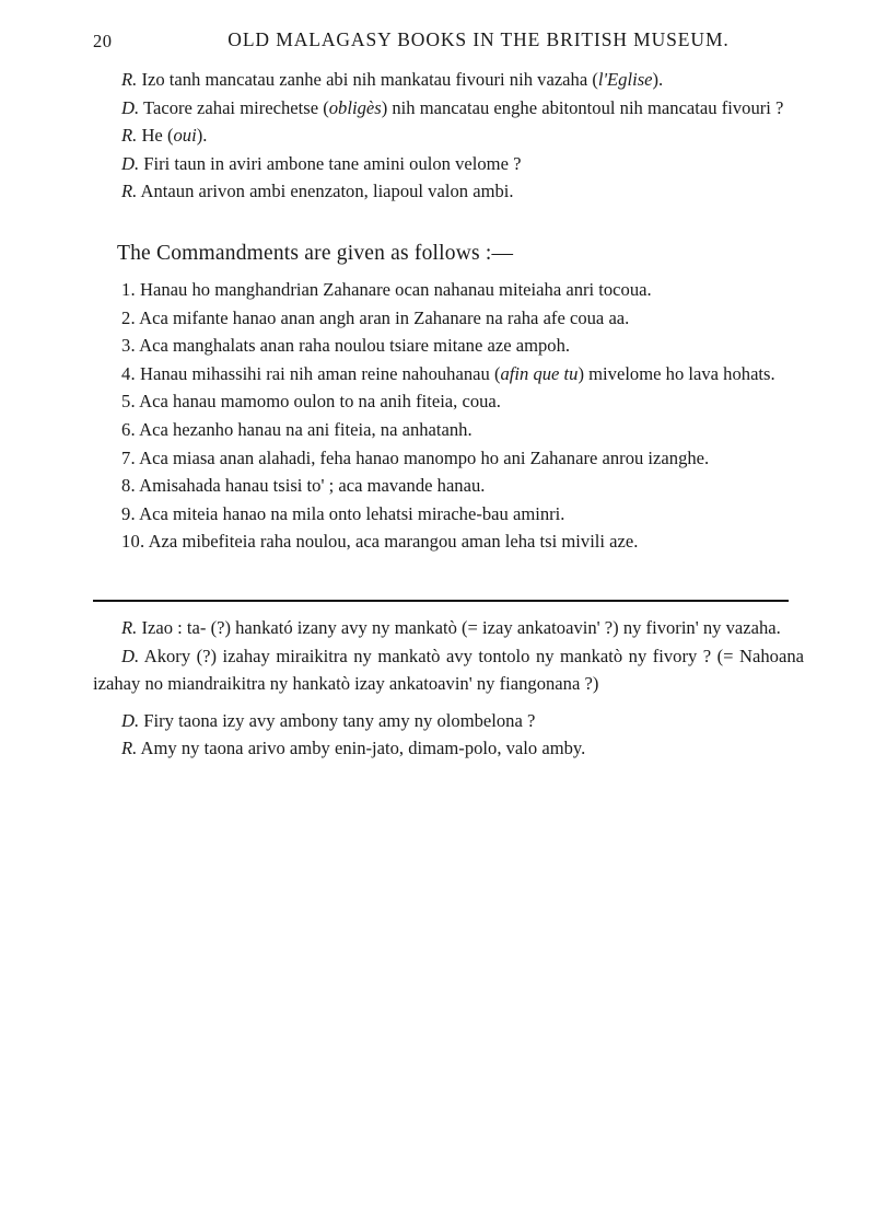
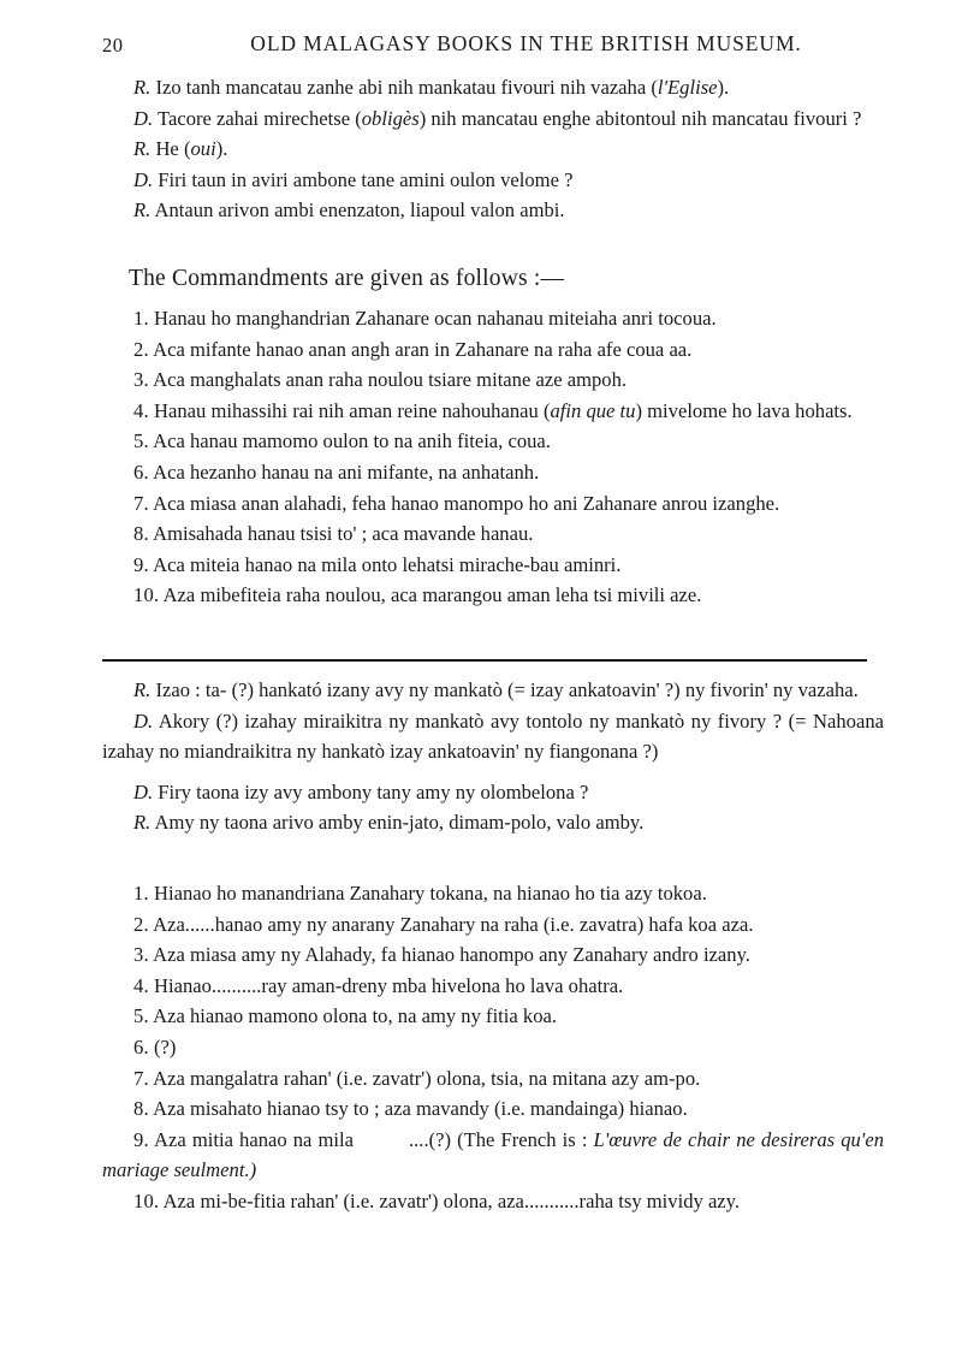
  20
  OLD MALAGASY BOOKS IN THE BRITISH MUSEUM.
  R. Izo tanh mancatau zanhe abi nih mankatau fivouri nih vazaha (l'Eglise).
  D. Tacore zahai mirechetse (obligès) nih mancatau enghe abitontoul nih mancatau fivouri ?
  R. He (oui).
  D. Firi taun in aviri ambone tane amini oulon velome ?
  R. Antaun arivon ambi enenzaton, liapoul valon ambi.
  The Commandments are given as follows :—
  1. Hanau ho manghandrian Zahanare ocan nahanau miteiaha anri tocoua.
  2. Aca mifante hanao anan angh aran in Zahanare na raha afe coua aa.
  3. Aca manghalats anan raha noulou tsiare mitane aze ampoh.
  4. Hanau mihassihi rai nih aman reine nahouhanau (afin que tu) mivelome ho lava hohats.
  5. Aca hanau mamomo oulon to na anih fiteia, coua.
- 6. Aca hezanho hanau na ani fiteia, na anhatanh.
+ 6. Aca hezanho hanau na ani mifante, na anhatanh.
  7. Aca miasa anan alahadi, feha hanao manompo ho ani Zahanare anrou izanghe.
  8. Amisahada hanau tsisi to' ; aca mavande hanau.
  9. Aca miteia hanao na mila onto lehatsi mirache-bau aminri.
  10. Aza mibefiteia raha noulou, aca marangou aman leha tsi mivili aze.
  R. Izao : ta- (?) hankató izany avy ny mankatò (= izay ankatoavin' ?) ny fivorin' ny vazaha.
  D. Akory (?) izahay miraikitra ny mankatò avy tontolo ny mankatò ny fivory ? (= Nahoana izahay no miandraikitra ny hankatò izay ankatoavin' ny fiangonana ?)
  D. Firy taona izy avy ambony tany amy ny olombelona ?
  R. Amy ny taona arivo amby enin-jato, dimam-polo, valo amby.
+ 1. Hianao ho manandriana Zanahary tokana, na hianao ho tia azy tokoa.
+ 2. Aza......hanao amy ny anarany Zanahary na raha (i.e. zavatra) hafa koa aza.
+ 3. Aza miasa amy ny Alahady, fa hianao hanompo any Zanahary andro izany.
+ 4. Hianao..........ray aman-dreny mba hivelona ho lava ohatra.
+ 5. Aza hianao mamono olona to, na amy ny fitia koa.
+ 6. (?)
+ 7. Aza mangalatra rahan' (i.e. zavatr') olona, tsia, na mitana azy am-po.
+ 8. Aza misahato hianao tsy to ; aza mavandy (i.e. mandainga) hianao.
+ 9. Aza mitia hanao na mila ....(?) (The French is : L'œuvre de chair ne desireras qu'en mariage seulment.)
+ 10. Aza mi-be-fitia rahan' (i.e. zavatr') olona, aza...........raha tsy mividy azy.
